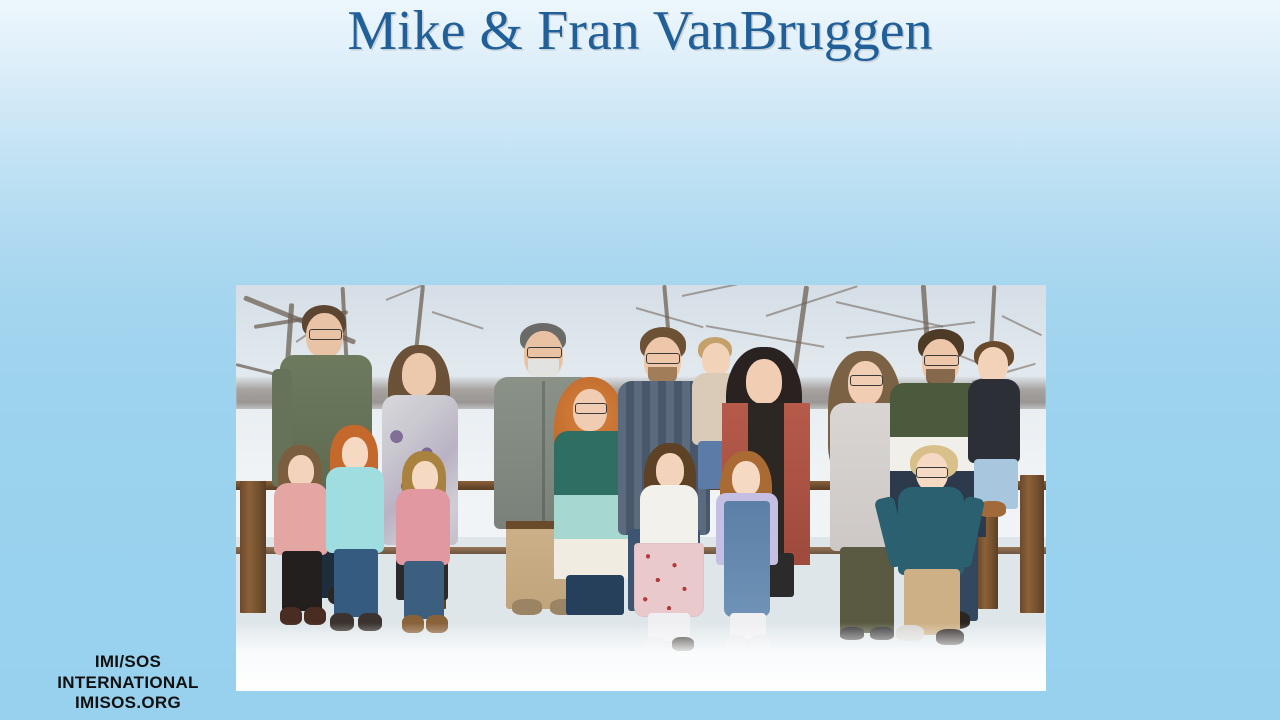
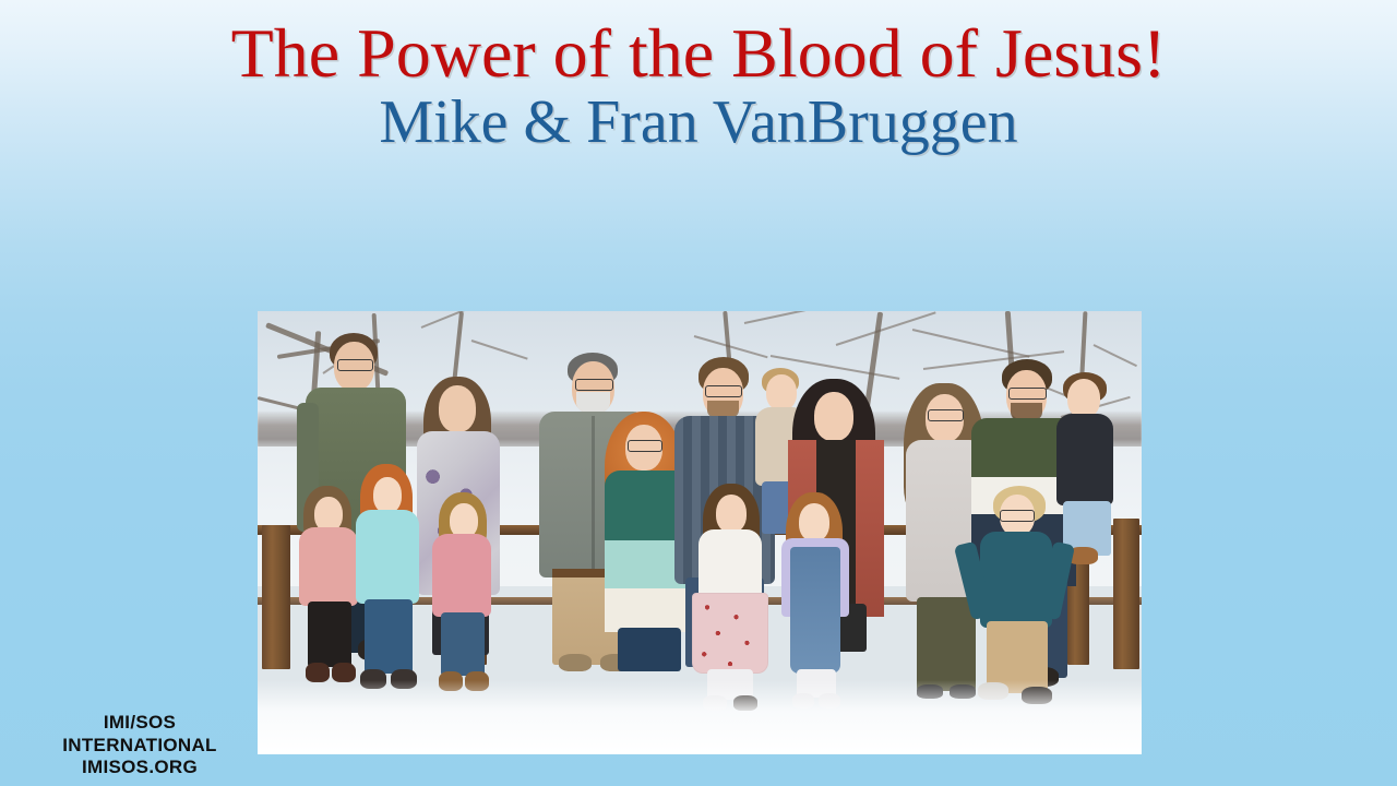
+ The Power of the Blood of Jesus!
  Mike & Fran VanBruggen
  IMI/SOS
  INTERNATIONAL
  IMISOS.ORG
